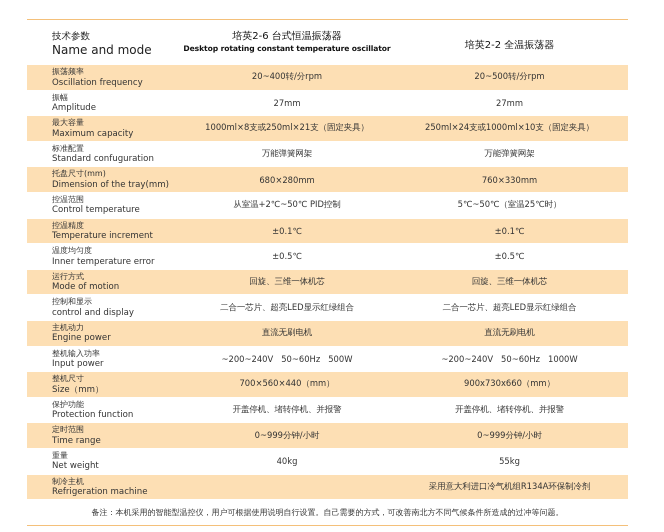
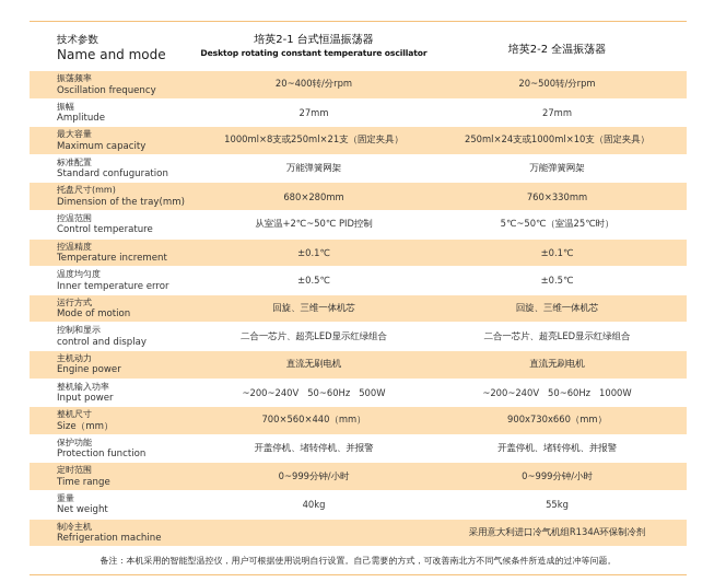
  技术参数
  Name and mode
- 培英2-6 台式恒温振荡器
+ 培英2-1 台式恒温振荡器
  Desktop rotating constant temperature oscillator
  培英2-2 全温振荡器
  振荡频率
  Oscillation frequency
  20~400转/分rpm
  20~500转/分rpm
  振幅
  Amplitude
  27mm
  27mm
  最大容量
  Maximum capacity
  1000ml×8支或250ml×21支（固定夹具）
  250ml×24支或1000ml×10支（固定夹具）
  标准配置
  Standard confuguration
  万能弹簧网架
  万能弹簧网架
  托盘尺寸(mm)
  Dimension of the tray(mm)
  680×280mm
  760×330mm
  控温范围
  Control temperature
  从室温+2℃~50℃ PID控制
  5℃~50℃（室温25℃时）
  控温精度
  Temperature increment
  ±0.1℃
  ±0.1℃
  温度均匀度
  Inner temperature error
  ±0.5℃
  ±0.5℃
  运行方式
  Mode of motion
  回旋、三维一体机芯
  回旋、三维一体机芯
  控制和显示
  control and display
  二合一芯片、超亮LED显示红绿组合
  二合一芯片、超亮LED显示红绿组合
  主机动力
  Engine power
  直流无刷电机
  直流无刷电机
  整机输入功率
  Input power
  ~200~240V 50~60Hz 500W
  ~200~240V 50~60Hz 1000W
  整机尺寸
  Size（mm）
  700×560×440（mm）
  900x730x660（mm）
  保护功能
  Protection function
  开盖停机、堵转停机、并报警
  开盖停机、堵转停机、并报警
  定时范围
  Time range
  0~999分钟/小时
  0~999分钟/小时
  重量
  Net weight
  40kg
  55kg
  制冷主机
  Refrigeration machine
  采用意大利进口冷气机组R134A环保制冷剂
  备注：本机采用的智能型温控仪，用户可根据使用说明自行设置。自己需要的方式，可改善南北方不同气候条件所造成的过冲等问题。
